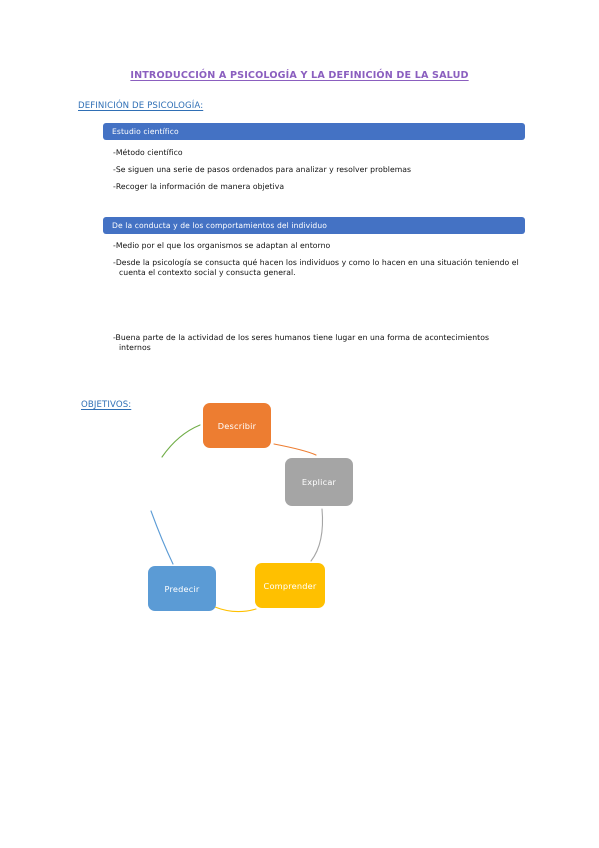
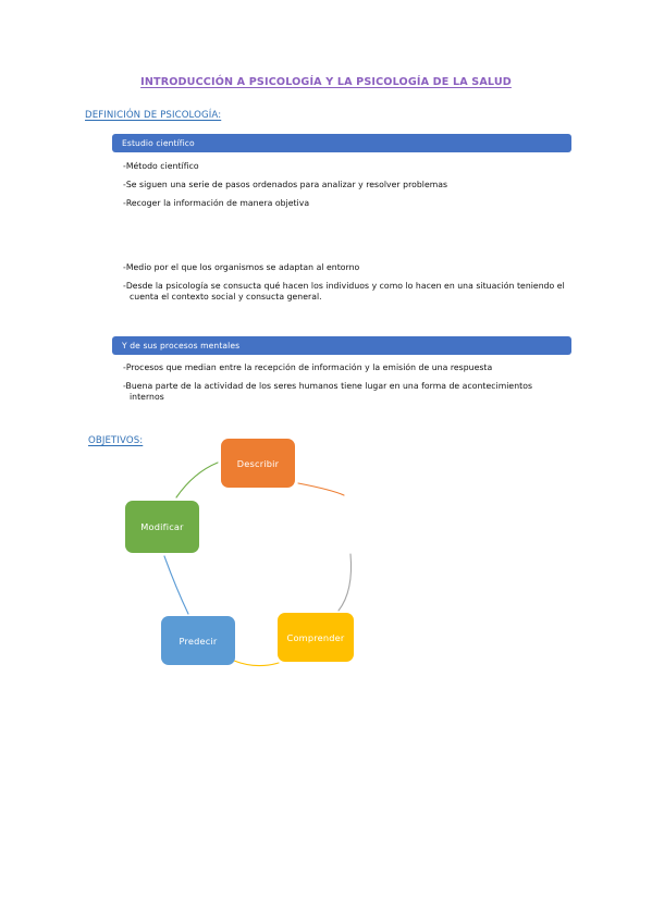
- INTRODUCCIÓN A PSICOLOGÍA Y LA DEFINICIÓN DE LA SALUD
+ INTRODUCCIÓN A PSICOLOGÍA Y LA PSICOLOGÍA DE LA SALUD
  DEFINICIÓN DE PSICOLOGÍA:
  Estudio científico
  -Método científico
  -Se siguen una serie de pasos ordenados para analizar y resolver problemas
  -Recoger la información de manera objetiva
- De la conducta y de los comportamientos del individuo
  -Medio por el que los organismos se adaptan al entorno
  -Desde la psicología se consucta qué hacen los individuos y como lo hacen en una situación teniendo el cuenta el contexto social y consucta general.
+ Y de sus procesos mentales
+ -Procesos que median entre la recepción de información y la emisión de una respuesta
  -Buena parte de la actividad de los seres humanos tiene lugar en una forma de acontecimientos internos
  OBJETIVOS:
  Describir
- Explicar
  Comprender
  Predecir
+ Modificar
